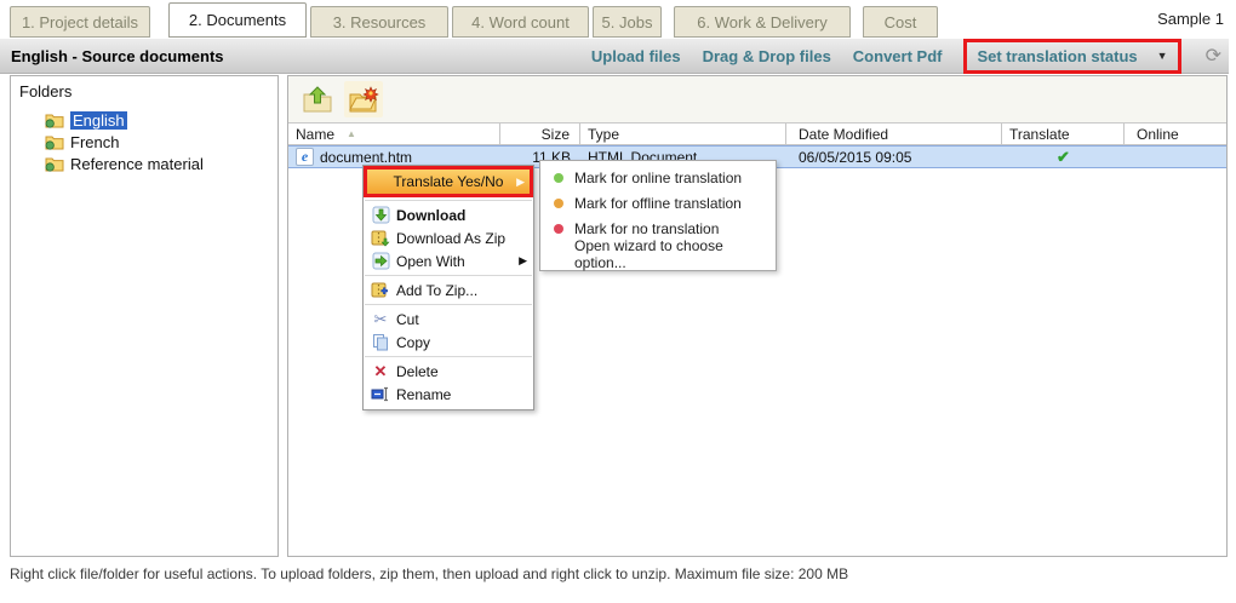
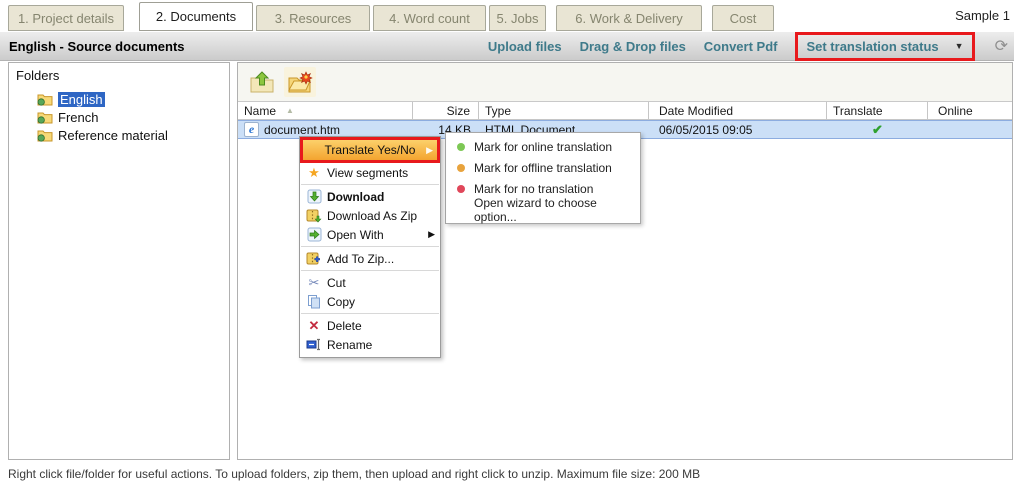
  1. Project details
  2. Documents
  3. Resources
  4. Word count
  5. Jobs
  6. Work & Delivery
  Cost
  Sample 1
  English - Source documents
  Upload files
  Drag & Drop files
  Convert Pdf
  Set translation status
  ▼
  ⟳
  Folders
  English
  French
  Reference material
  Name
  ▲
  Size
  Type
  Date Modified
  Translate
  Online
  e
  document.htm
- 11 KB
+ 14 KB
  HTML Document
  06/05/2015 09:05
  ✔
  Translate Yes/No
  ▶
+ ★
+ View segments
  Download
  Download As Zip
  Open With
  ▶
  Add To Zip...
  ✂
  Cut
  Copy
  ✕
  Delete
  Rename
  Mark for online translation
  Mark for offline translation
  Mark for no translation
  Open wizard to choose option...
  Right click file/folder for useful actions. To upload folders, zip them, then upload and right click to unzip. Maximum file size: 200 MB
